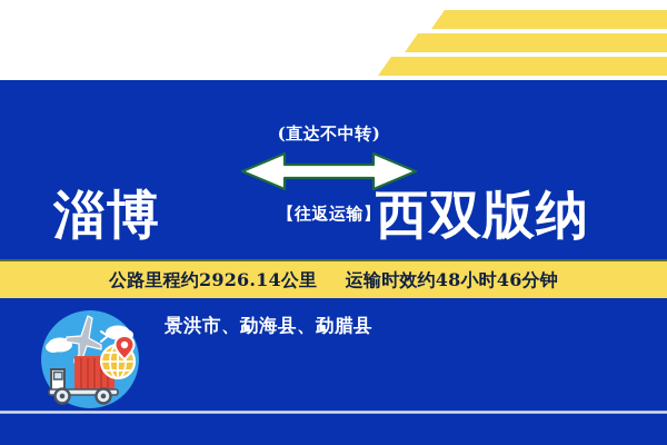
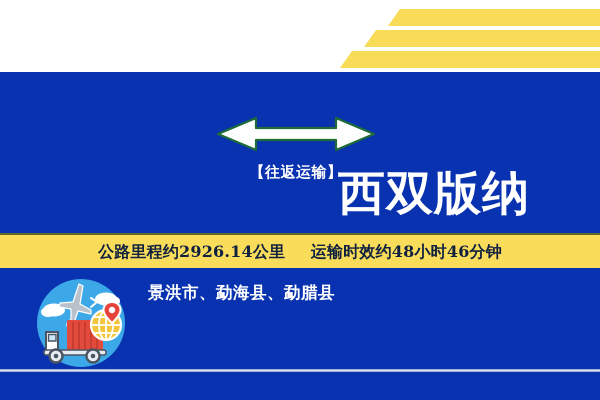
- 淄博
- (直达不中转)
  【往返运输】
  西双版纳
  公路里程约2926.14公里 运输时效约48小时46分钟
  景洪市、勐海县、勐腊县
